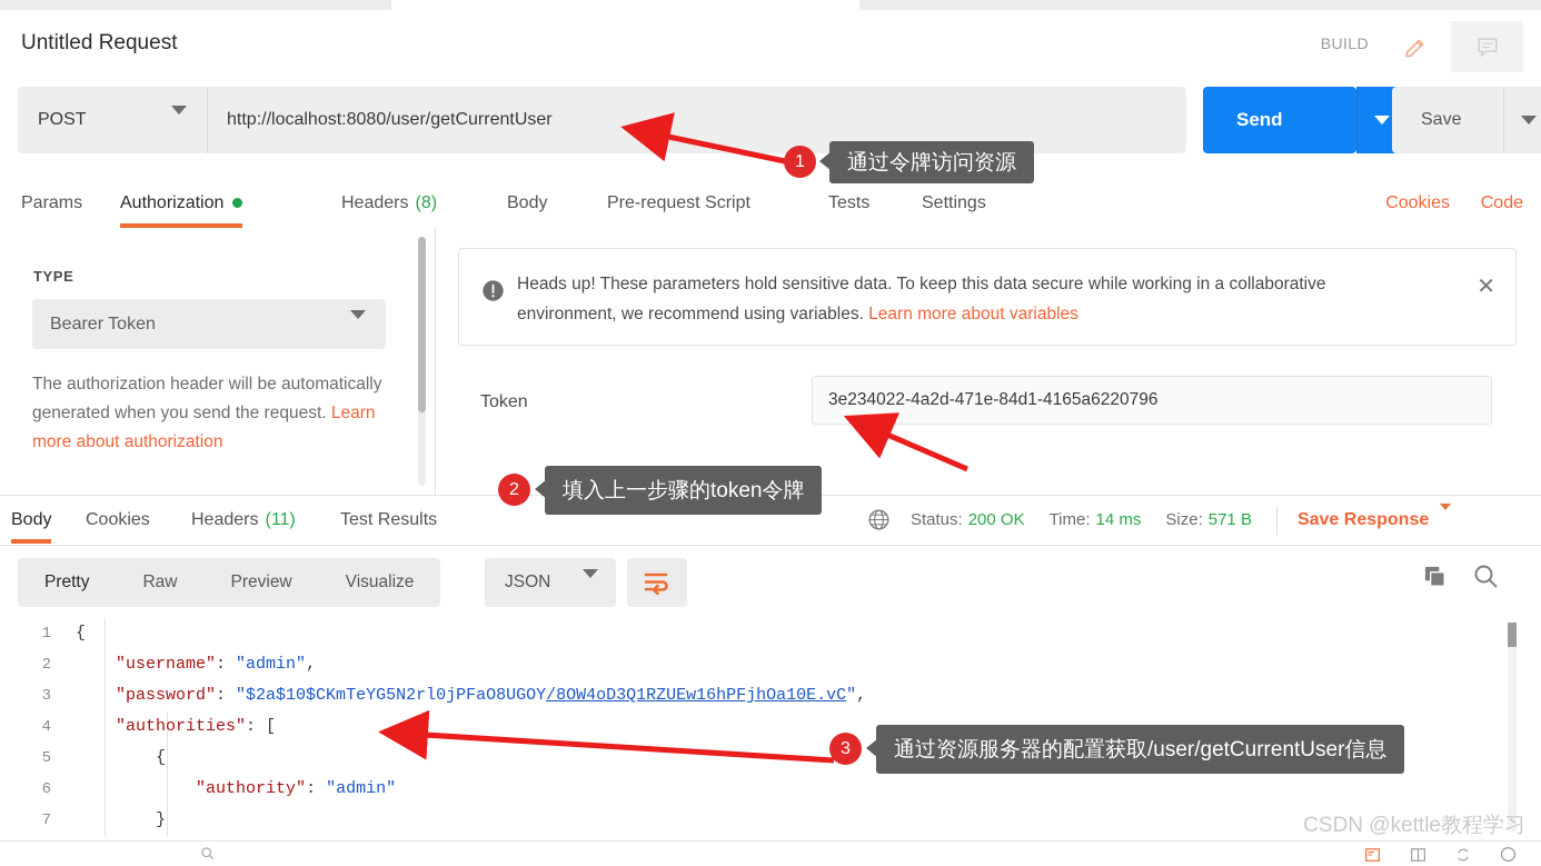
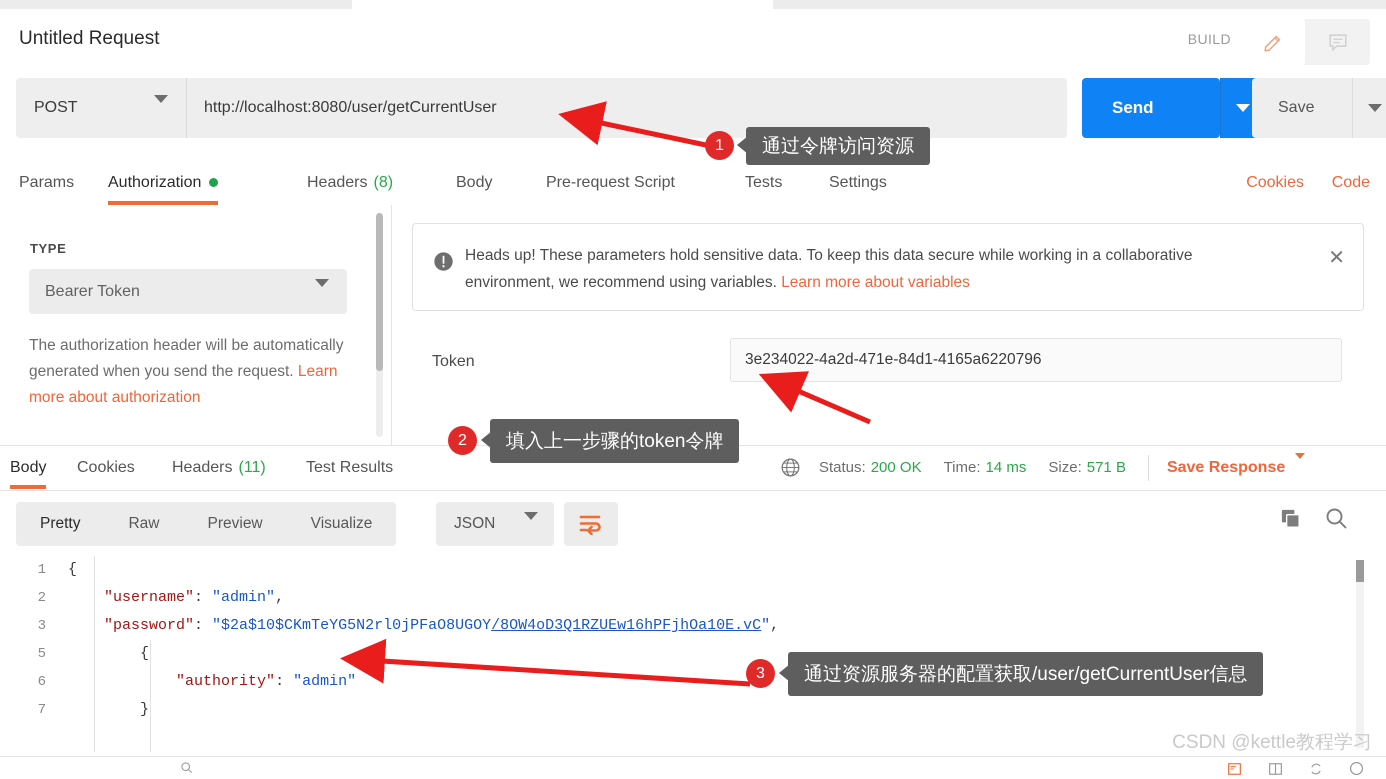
  Untitled Request
  BUILD
  POST
  http://localhost:8080/user/getCurrentUser
  Send
  Save
  Params
  Authorization
  Headers
  (8)
  Body
  Pre-request Script
  Tests
  Settings
  Cookies
  Code
  TYPE
  Bearer Token
  The authorization header will be automatically generated when you send the request. Learn more about authorization
  Heads up! These parameters hold sensitive data. To keep this data secure while working in a collaborative environment, we recommend using variables. Learn more about variables
  ✕
  Token
  3e234022-4a2d-471e-84d1-4165a6220796
  Body
  Cookies
  Headers
  (11)
  Test Results
  Status: 200 OK
  Time: 14 ms
  Size: 571 B
  Save Response
  Pretty
  Raw
  Preview
  Visualize
  JSON
  1 {
  2 "username": "admin",
  3 "password": "$2a$10$CKmTeYG5N2rl0jPFaO8UGOY/8OW4oD3Q1RZUEw16hPFjhOa10E.vC",
- 4 "authorities": [
  5 {
  6 "authority": "admin"
  7 }
  1
  通过令牌访问资源
  2
  填入上一步骤的token令牌
  3
  通过资源服务器的配置获取/user/getCurrentUser信息
  CSDN @kettle教程学习
